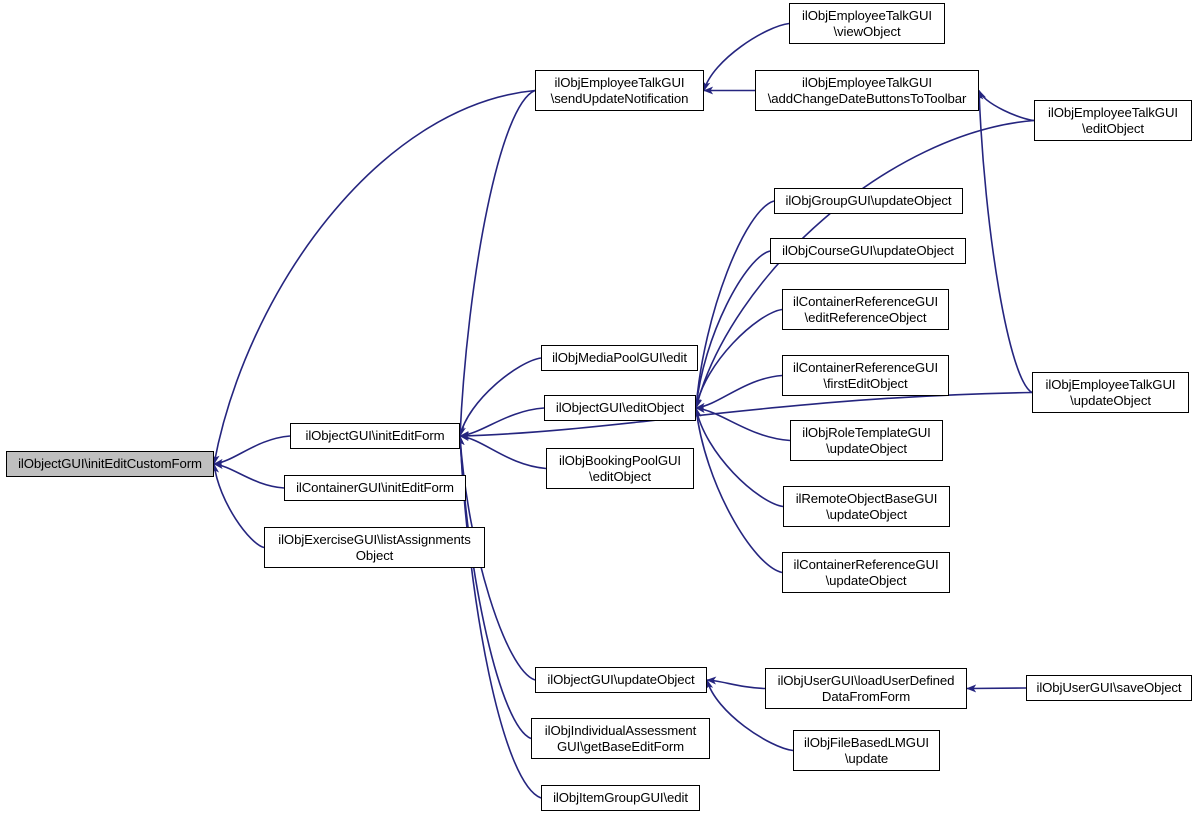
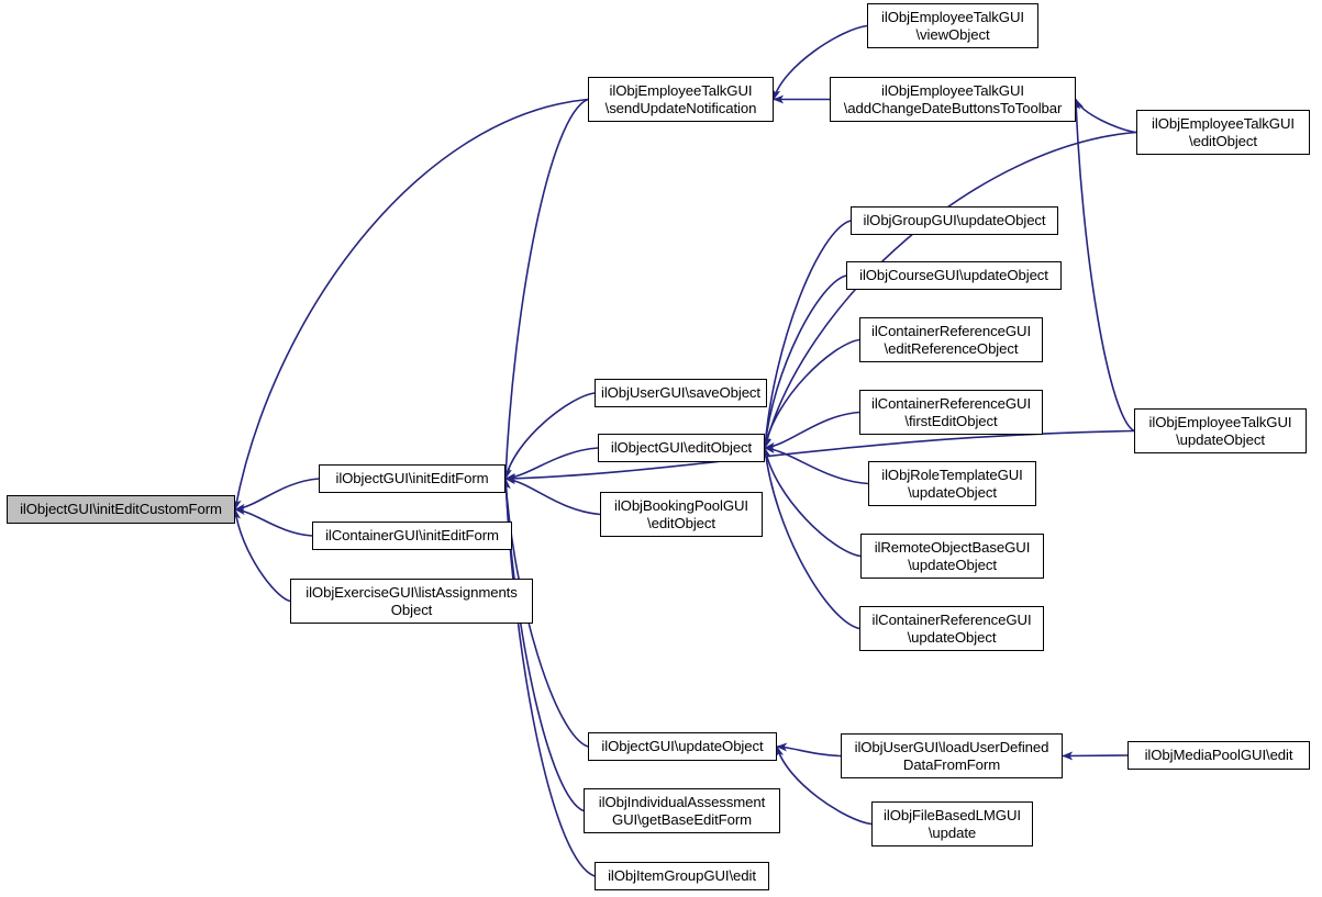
  ilObjectGUI\initEditCustomForm
  ilObjectGUI\initEditForm
  ilContainerGUI\initEditForm
  ilObjExerciseGUI\listAssignments
  Object
- ilObjMediaPoolGUI\edit
+ ilObjUserGUI\saveObject
  ilObjectGUI\editObject
  ilObjBookingPoolGUI
  \editObject
  ilObjEmployeeTalkGUI
  \sendUpdateNotification
  ilObjEmployeeTalkGUI
  \viewObject
  ilObjEmployeeTalkGUI
  \addChangeDateButtonsToToolbar
  ilObjEmployeeTalkGUI
  \editObject
  ilObjGroupGUI\updateObject
  ilObjCourseGUI\updateObject
  ilContainerReferenceGUI
  \editReferenceObject
  ilContainerReferenceGUI
  \firstEditObject
  ilObjRoleTemplateGUI
  \updateObject
  ilRemoteObjectBaseGUI
  \updateObject
  ilContainerReferenceGUI
  \updateObject
  ilObjEmployeeTalkGUI
  \updateObject
  ilObjectGUI\updateObject
  ilObjIndividualAssessment
  GUI\getBaseEditForm
  ilObjItemGroupGUI\edit
  ilObjUserGUI\loadUserDefined
  DataFromForm
- ilObjUserGUI\saveObject
+ ilObjMediaPoolGUI\edit
  ilObjFileBasedLMGUI
  \update
